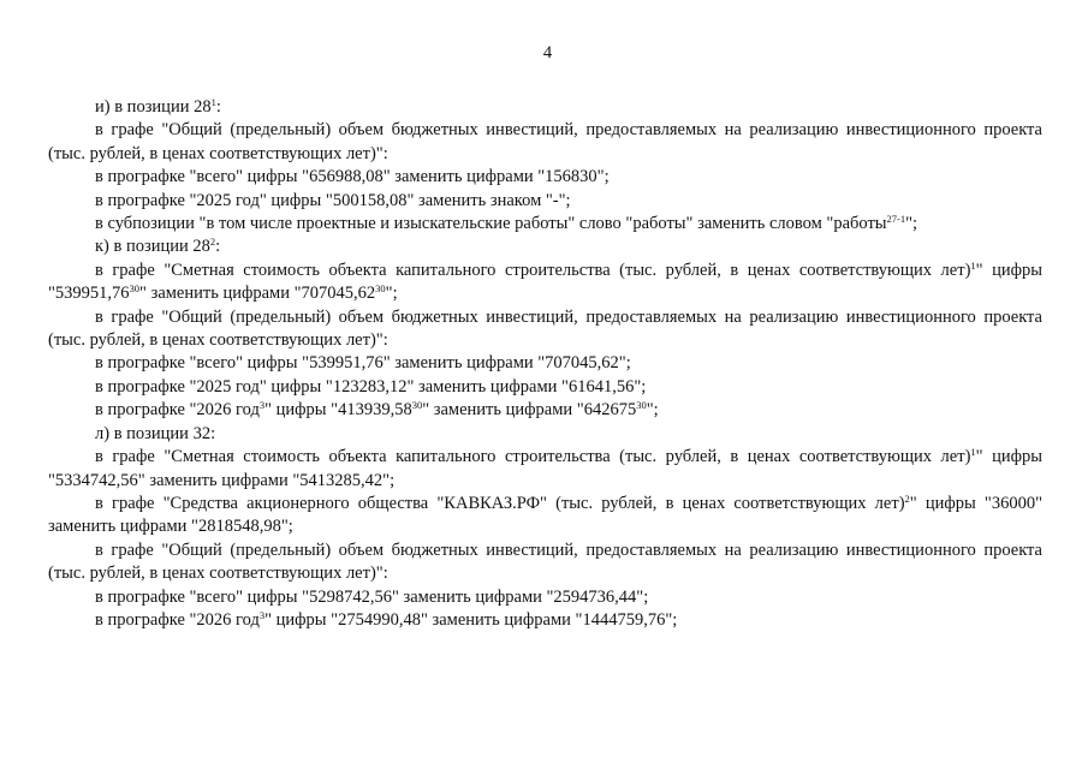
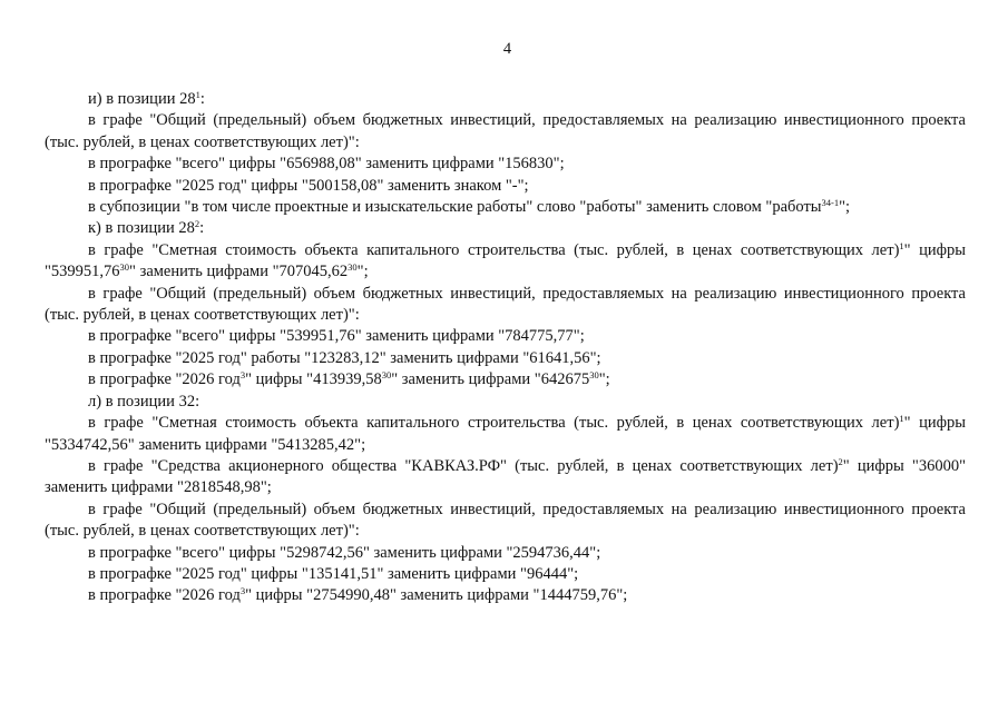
  4
  и) в позиции 281:
  в графе "Общий (предельный) объем бюджетных инвестиций, предоставляемых на реализацию инвестиционного проекта (тыс. рублей, в ценах соответствующих лет)":
  в прографке "всего" цифры "656988,08" заменить цифрами "156830";
  в прографке "2025 год" цифры "500158,08" заменить знаком "-";
- в субпозиции "в том числе проектные и изыскательские работы" слово "работы" заменить словом "работы27-1";
+ в субпозиции "в том числе проектные и изыскательские работы" слово "работы" заменить словом "работы34-1";
  к) в позиции 282:
  в графе "Сметная стоимость объекта капитального строительства (тыс. рублей, в ценах соответствующих лет)1" цифры "539951,7630" заменить цифрами "707045,6230";
  в графе "Общий (предельный) объем бюджетных инвестиций, предоставляемых на реализацию инвестиционного проекта (тыс. рублей, в ценах соответствующих лет)":
- в прографке "всего" цифры "539951,76" заменить цифрами "707045,62";
+ в прографке "всего" цифры "539951,76" заменить цифрами "784775,77";
- в прографке "2025 год" цифры "123283,12" заменить цифрами "61641,56";
+ в прографке "2025 год" работы "123283,12" заменить цифрами "61641,56";
  в прографке "2026 год3" цифры "413939,5830" заменить цифрами "64267530";
  л) в позиции 32:
  в графе "Сметная стоимость объекта капитального строительства (тыс. рублей, в ценах соответствующих лет)1" цифры "5334742,56" заменить цифрами "5413285,42";
  в графе "Средства акционерного общества "КАВКАЗ.РФ" (тыс. рублей, в ценах соответствующих лет)2" цифры "36000" заменить цифрами "2818548,98";
  в графе "Общий (предельный) объем бюджетных инвестиций, предоставляемых на реализацию инвестиционного проекта (тыс. рублей, в ценах соответствующих лет)":
  в прографке "всего" цифры "5298742,56" заменить цифрами "2594736,44";
+ в прографке "2025 год" цифры "135141,51" заменить цифрами "96444";
  в прографке "2026 год3" цифры "2754990,48" заменить цифрами "1444759,76";
